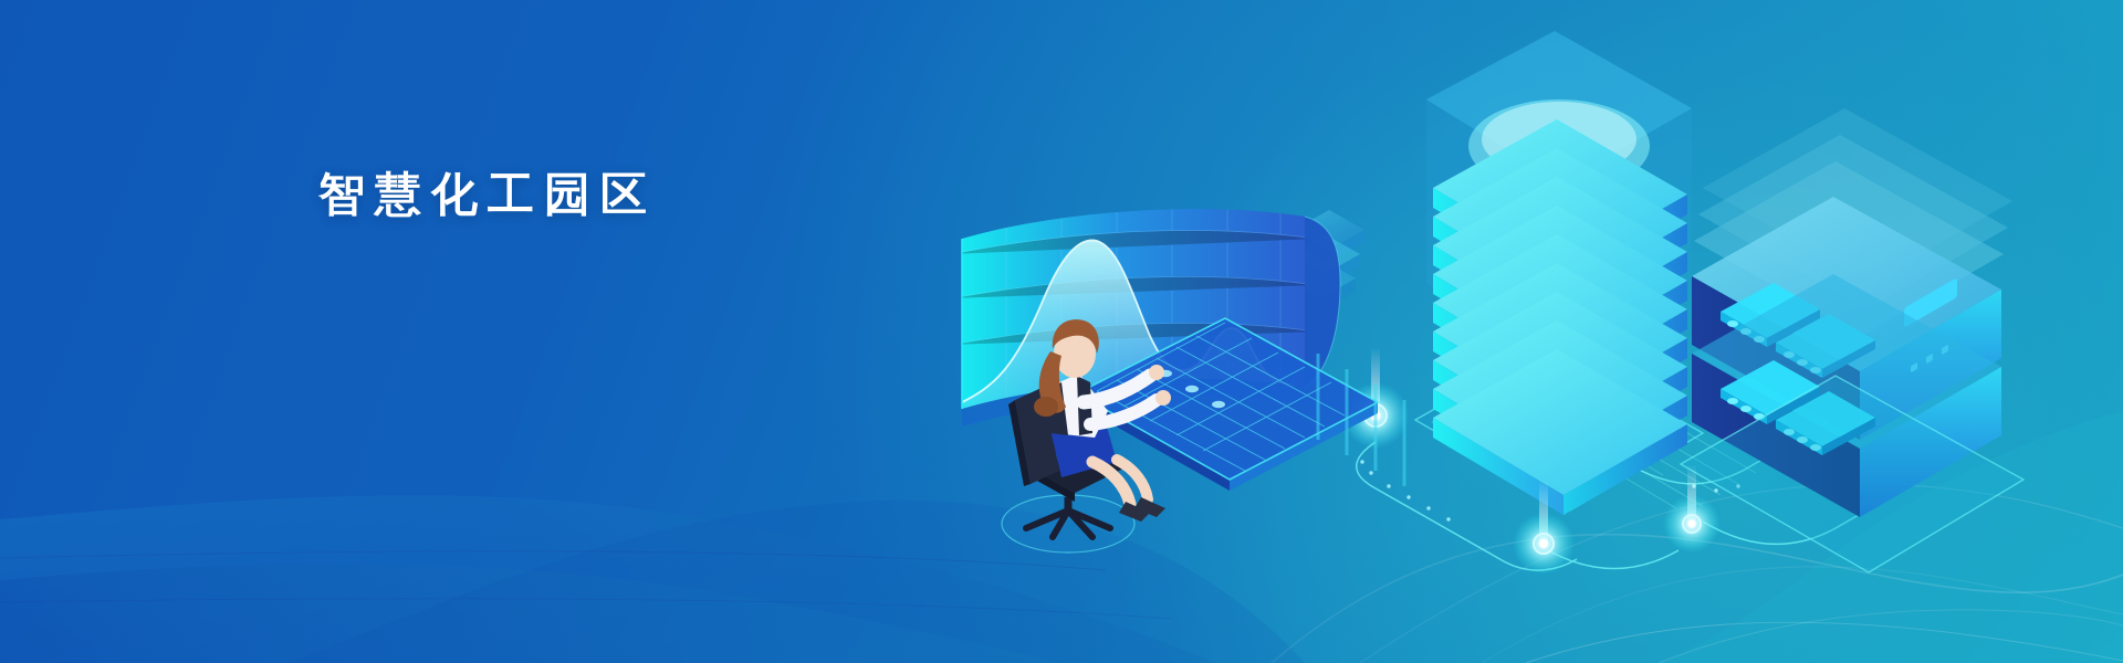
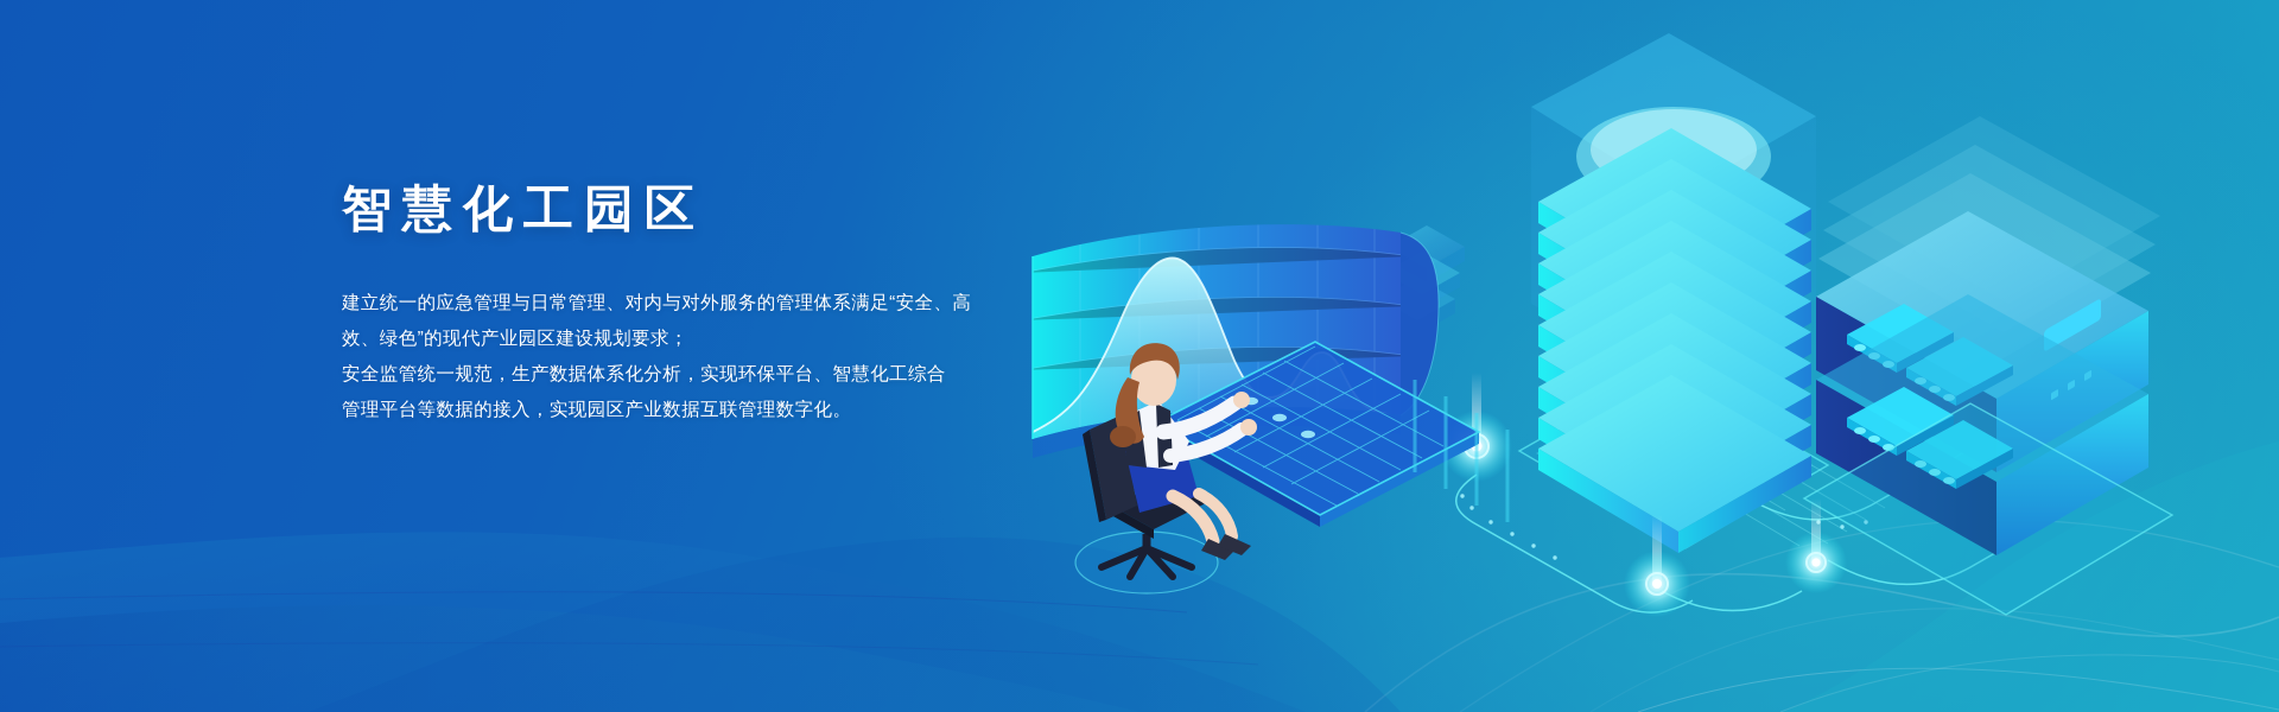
  智慧化工园区
+ 建立统一的应急管理与日常管理、对内与对外服务的管理体系满足“安全、高
+ 效、绿色”的现代产业园区建设规划要求；
+ 安全监管统一规范，生产数据体系化分析，实现环保平台、智慧化工综合
+ 管理平台等数据的接入，实现园区产业数据互联管理数字化。
